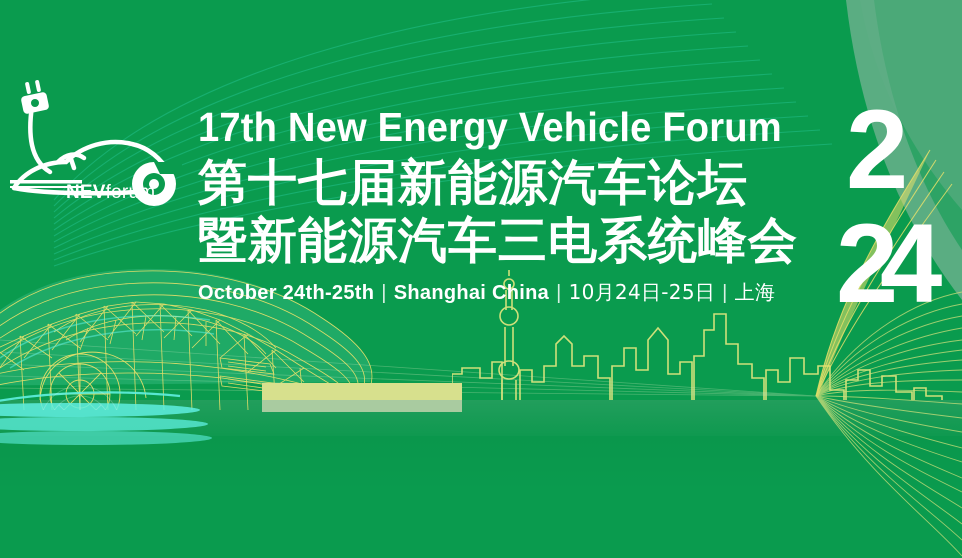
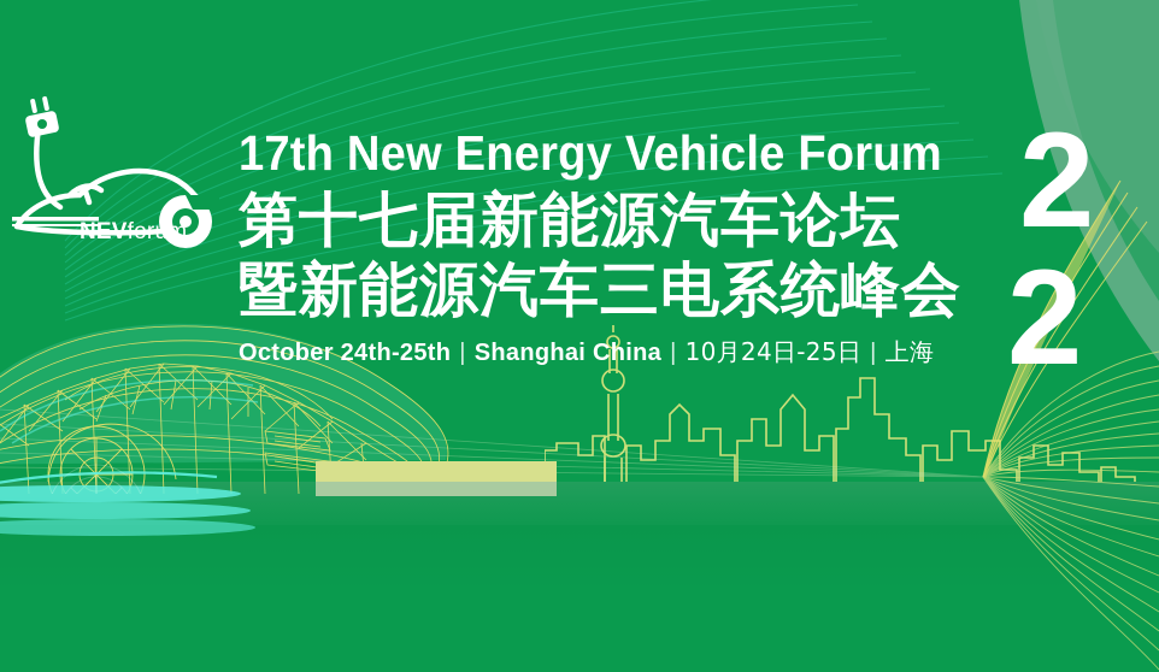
  NEVforum
  2
  2
- 4
  17th New Energy Vehicle Forum
  第十七届新能源汽车论坛
  暨新能源汽车三电系统峰会
  October 24th-25th | Shanghai China | 10月24日-25日 | 上海
